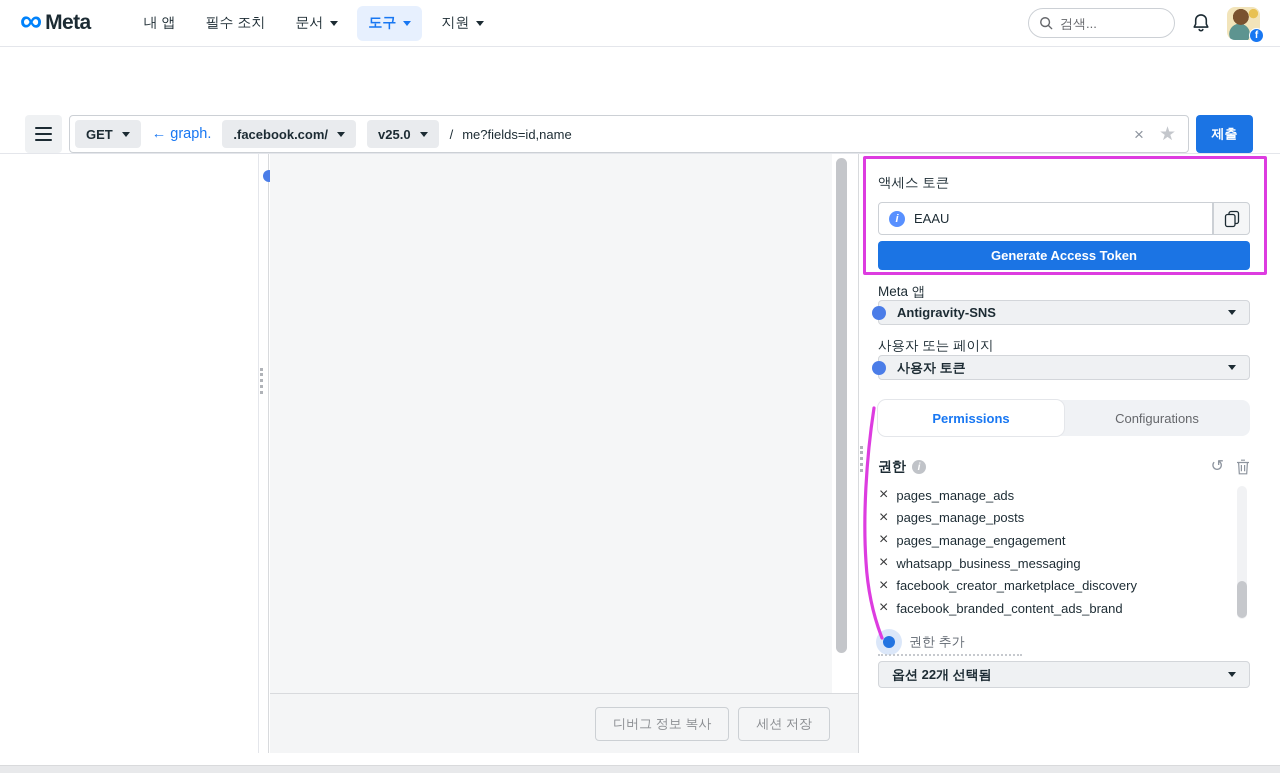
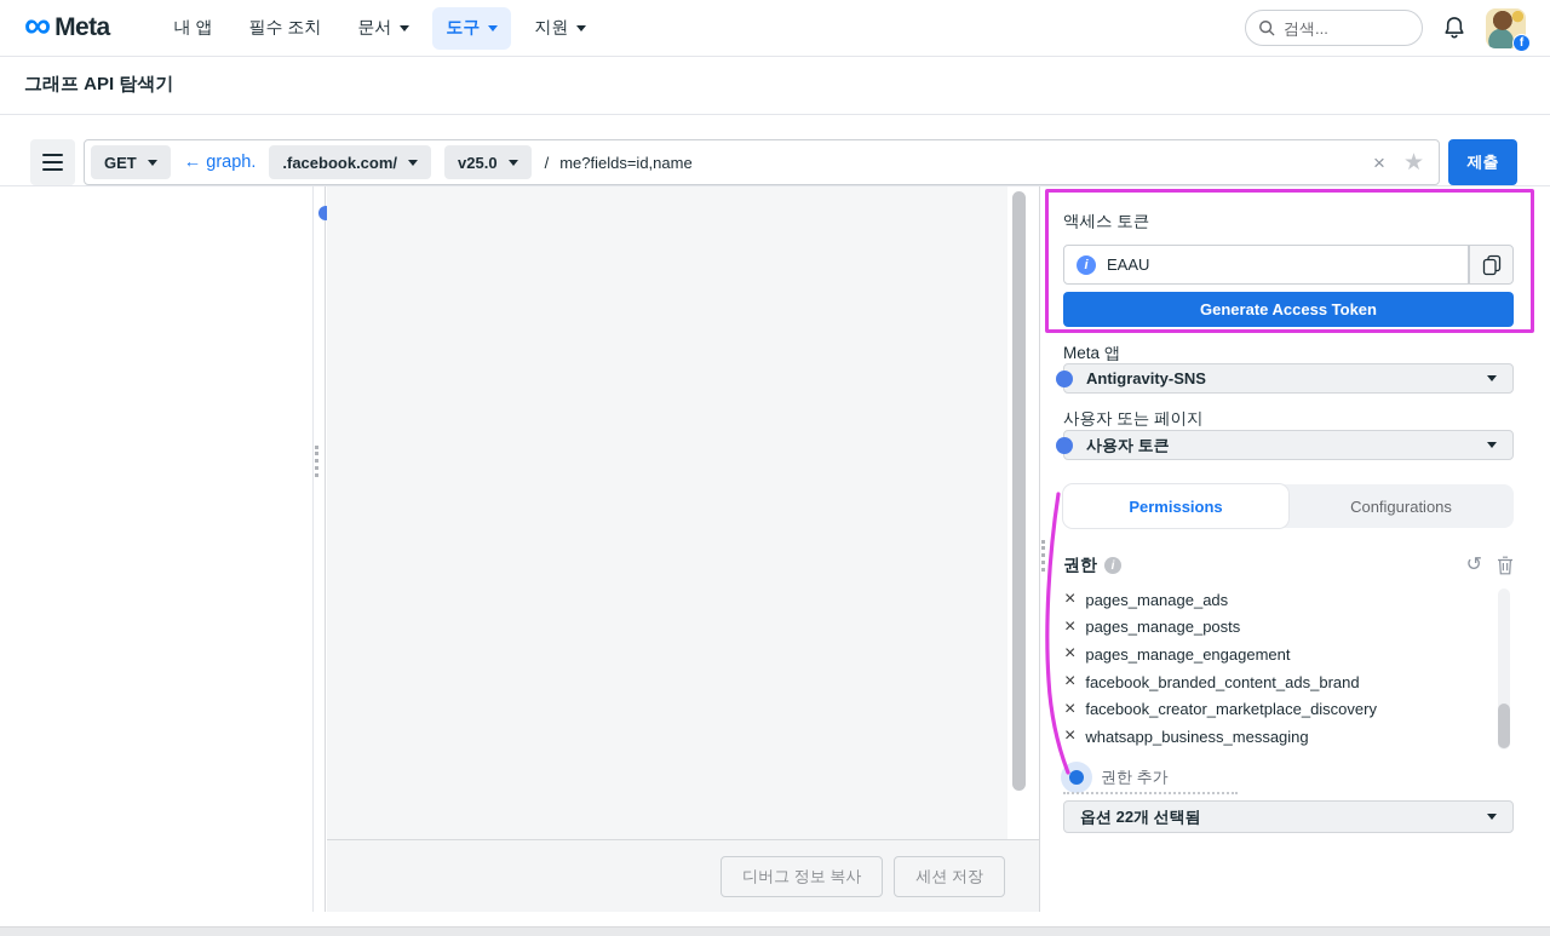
  ∞
  Meta
  내 앱
  필수 조치
  문서
  도구
  지원
  검색...
  f
+ 그래프 API 탐색기
  GET
  ← graph.
  .facebook.com/
  v25.0
  /
  me?fields=id,name
  ×
  ★
  제출
  디버그 정보 복사
  세션 저장
  액세스 토큰
  i
  EAAU
  Generate Access Token
  Meta 앱
  Antigravity-SNS
  사용자 또는 페이지
  사용자 토큰
  Permissions
  Configurations
  권한
  i
  ↺
  ×
  pages_manage_ads
  ×
  pages_manage_posts
  ×
  pages_manage_engagement
  ×
- whatsapp_business_messaging
+ facebook_branded_content_ads_brand
  ×
  facebook_creator_marketplace_discovery
  ×
- facebook_branded_content_ads_brand
+ whatsapp_business_messaging
  권한 추가
  옵션 22개 선택됨
